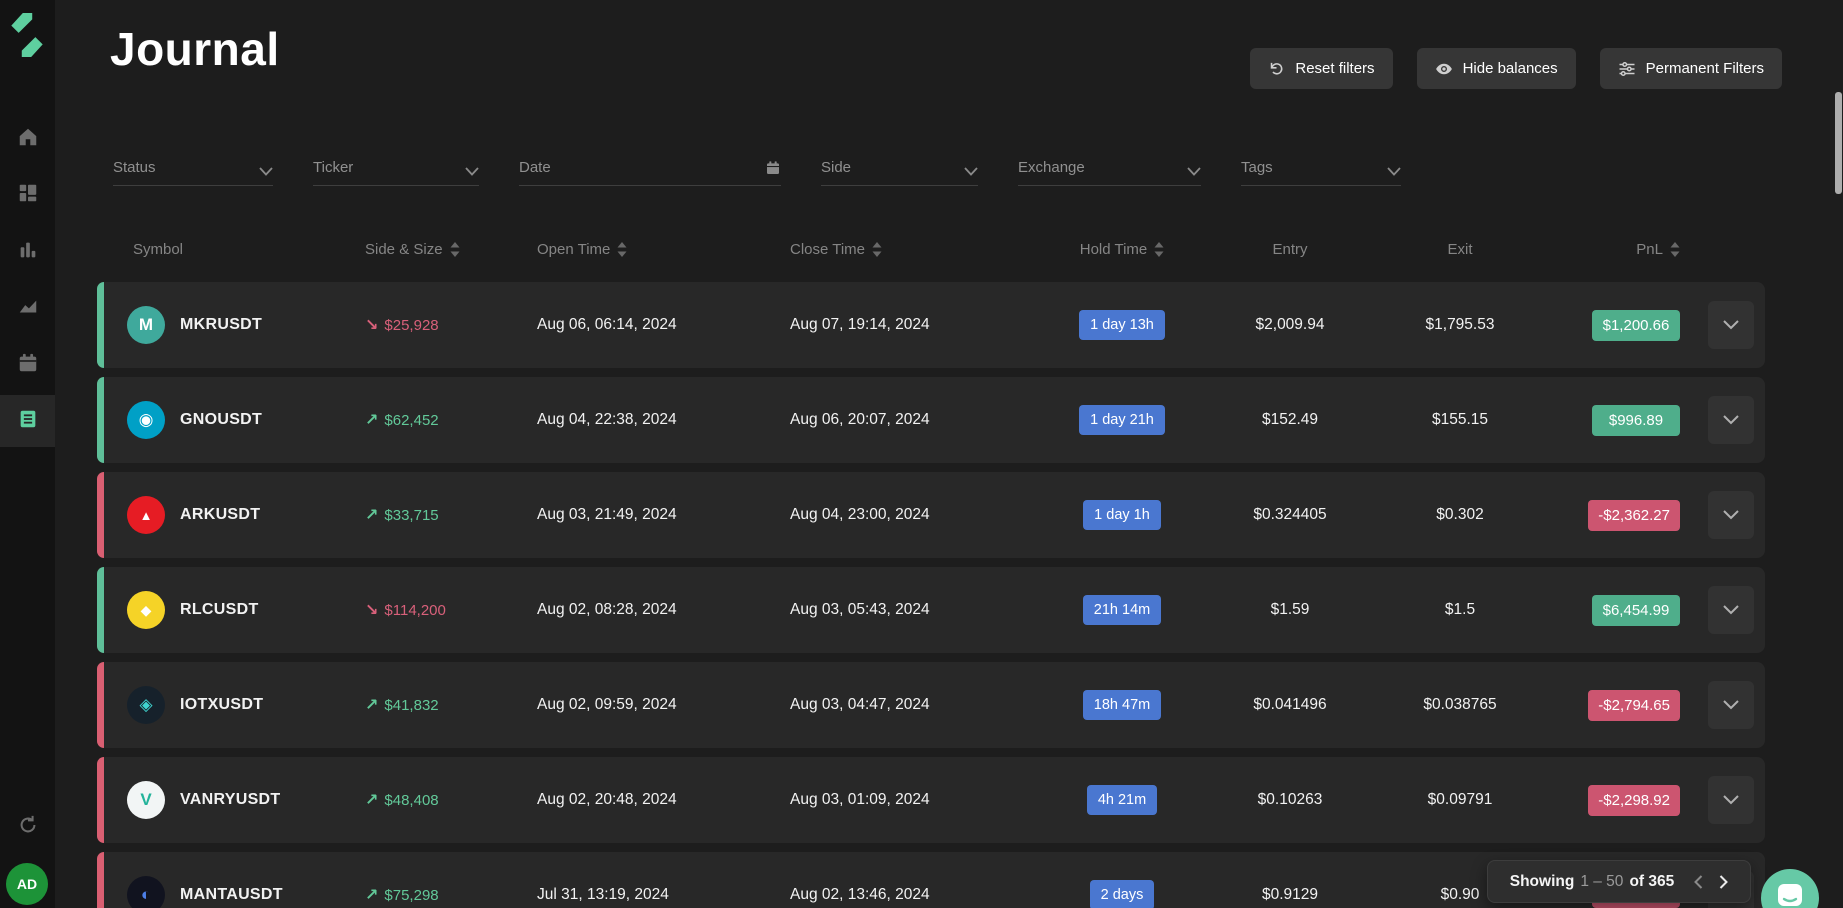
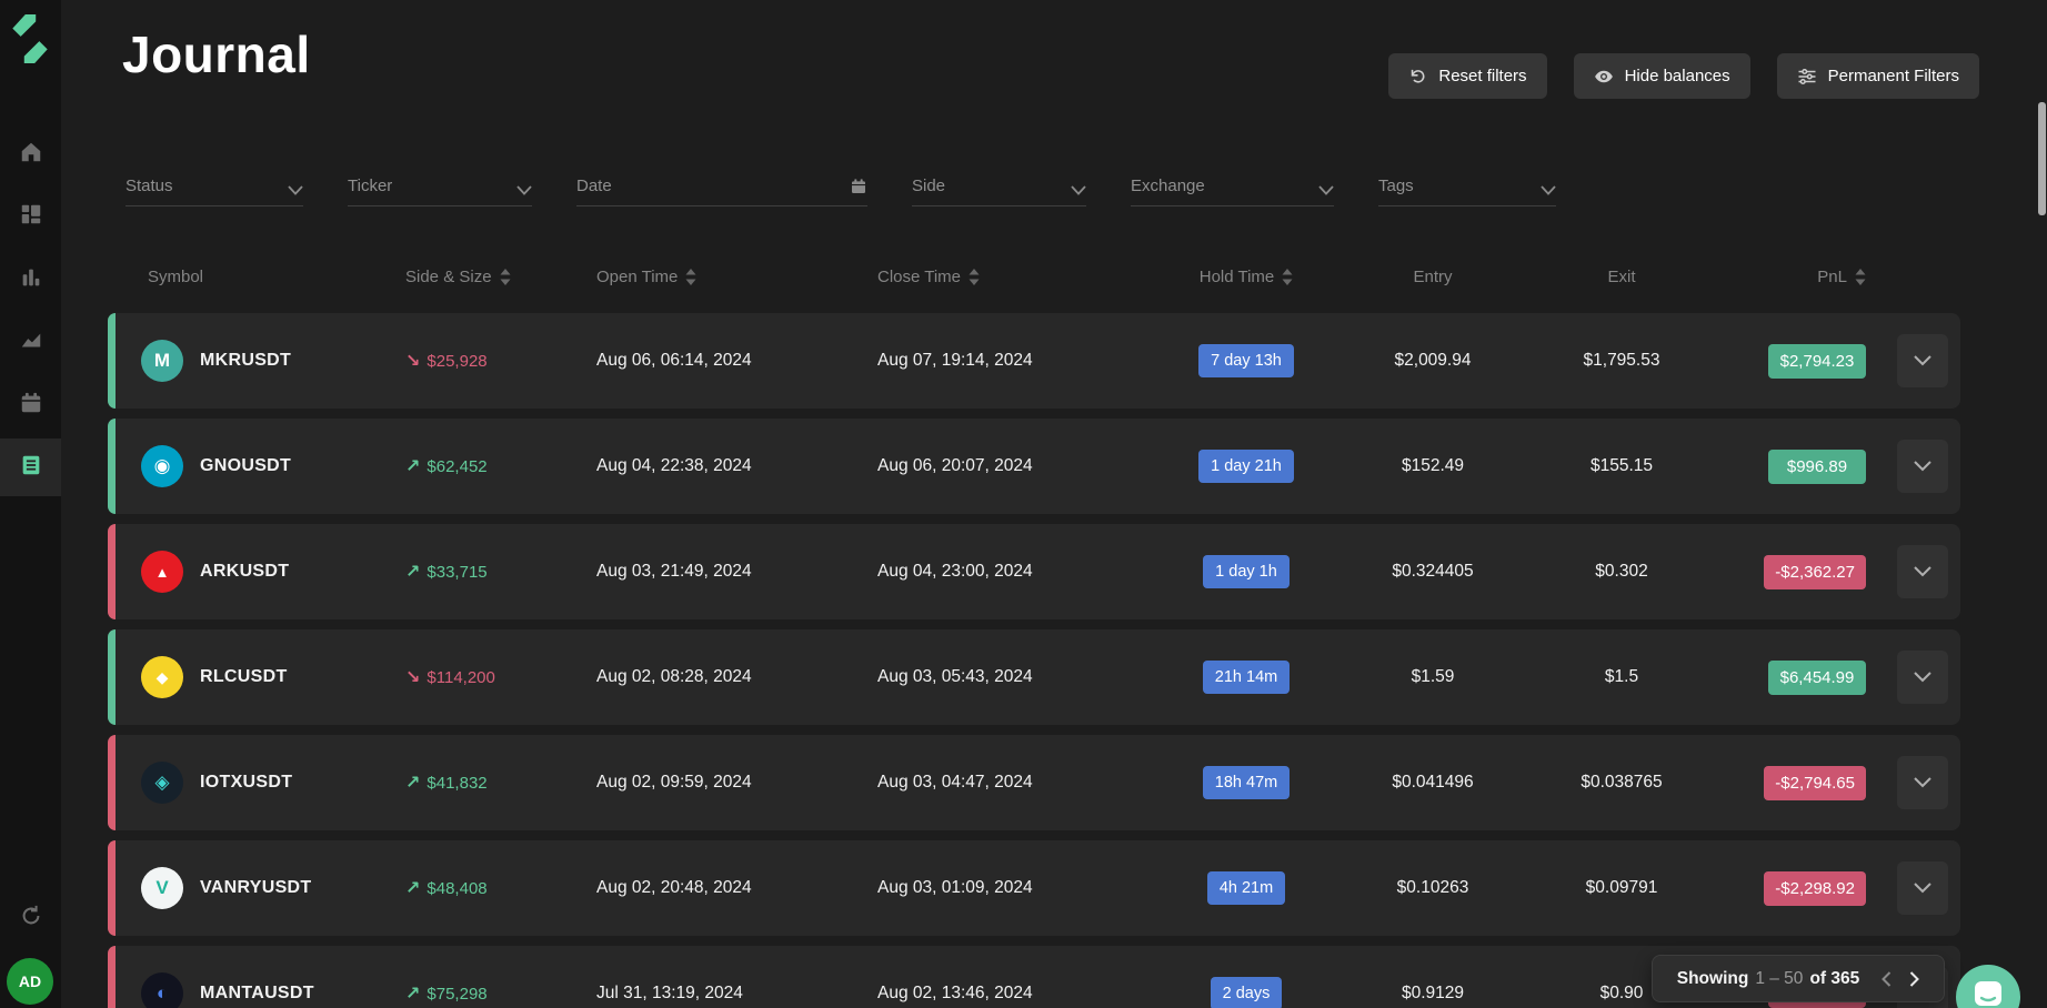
  AD
  Journal
  Reset filters
  Hide balances
  Permanent Filters
  Status
  Ticker
  Date
  Side
  Exchange
  Tags
  Symbol
  Side & Size
  Open Time
  Close Time
  Hold Time
  Entry
  Exit
  PnL
  M
  MKRUSDT
  ↘
  $25,928
  Aug 06, 06:14, 2024
  Aug 07, 19:14, 2024
- 1 day 13h
+ 7 day 13h
  $2,009.94
  $1,795.53
- $1,200.66
+ $2,794.23
  ◉
  GNOUSDT
  ↗
  $62,452
  Aug 04, 22:38, 2024
  Aug 06, 20:07, 2024
  1 day 21h
  $152.49
  $155.15
  $996.89
  ▲
  ARKUSDT
  ↗
  $33,715
  Aug 03, 21:49, 2024
  Aug 04, 23:00, 2024
  1 day 1h
  $0.324405
  $0.302
  -$2,362.27
  ◆
  RLCUSDT
  ↘
  $114,200
  Aug 02, 08:28, 2024
  Aug 03, 05:43, 2024
  21h 14m
  $1.59
  $1.5
  $6,454.99
  ◈
  IOTXUSDT
  ↗
  $41,832
  Aug 02, 09:59, 2024
  Aug 03, 04:47, 2024
  18h 47m
  $0.041496
  $0.038765
  -$2,794.65
  V
  VANRYUSDT
  ↗
  $48,408
  Aug 02, 20:48, 2024
  Aug 03, 01:09, 2024
  4h 21m
  $0.10263
  $0.09791
  -$2,298.92
  ◐
  MANTAUSDT
  ↗
  $75,298
  Jul 31, 13:19, 2024
  Aug 02, 13:46, 2024
  2 days
  $0.9129
  $0.90
  Showing
  1 – 50
  of 365
